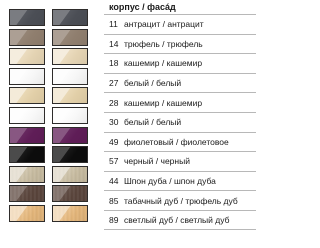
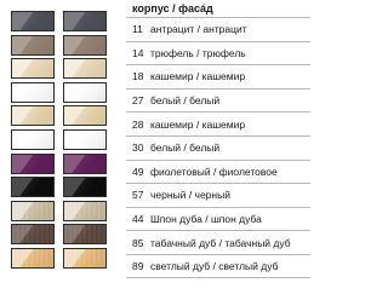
  корпус / фасáд
  11
  антрацит / антрацит
  14
  трюфель / трюфель
  18
  кашемир / кашемир
  27
  белый / белый
  28
  кашемир / кашемир
  30
  белый / белый
  49
  фиолетовый / фиолетовое
  57
  черный / черный
  44
  Шпон дуба / шпон дуба
  85
- табачный дуб / трюфель дуб
+ табачный дуб / табачный дуб
  89
  светлый дуб / светлый дуб
